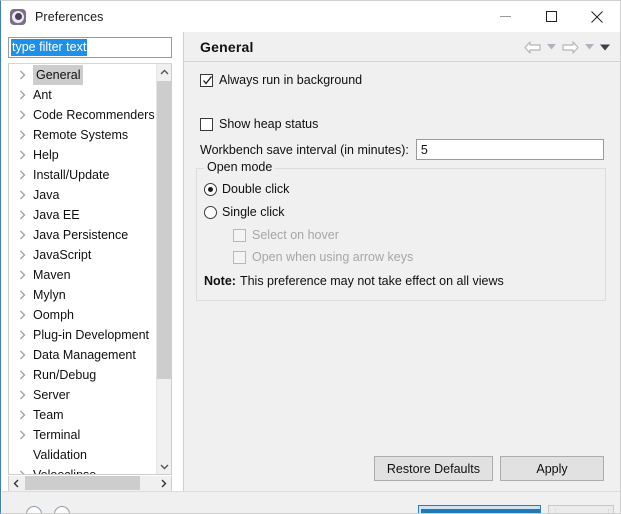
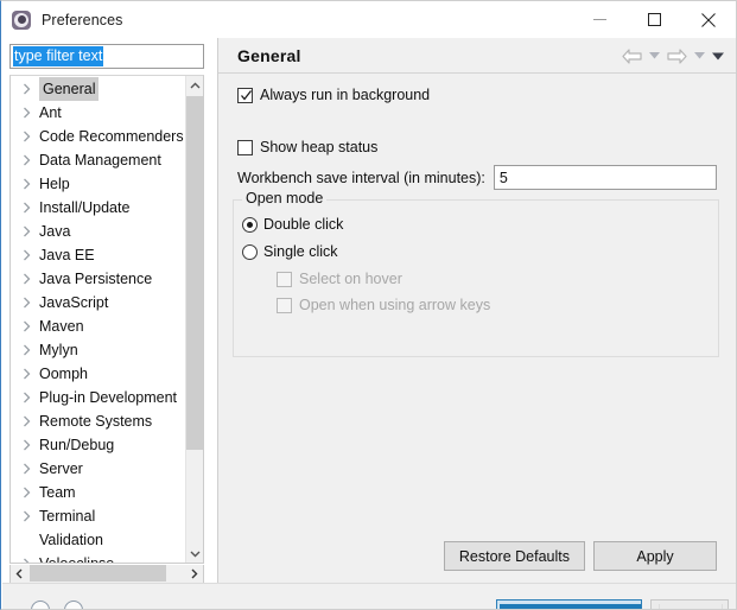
  Preferences
  type filter text
  General
  Ant
  Code Recommenders
- Remote Systems
+ Data Management
  Help
  Install/Update
  Java
  Java EE
  Java Persistence
  JavaScript
  Maven
  Mylyn
  Oomph
  Plug-in Development
- Data Management
+ Remote Systems
  Run/Debug
  Server
  Team
  Terminal
  Validation
  General
  Always run in background
  Show heap status
  Workbench save interval (in minutes):
  5
  Open mode
  Double click
  Single click
  Select on hover
  Open when using arrow keys
- Note:
- This preference may not take effect on all views
  Restore Defaults
  Apply
